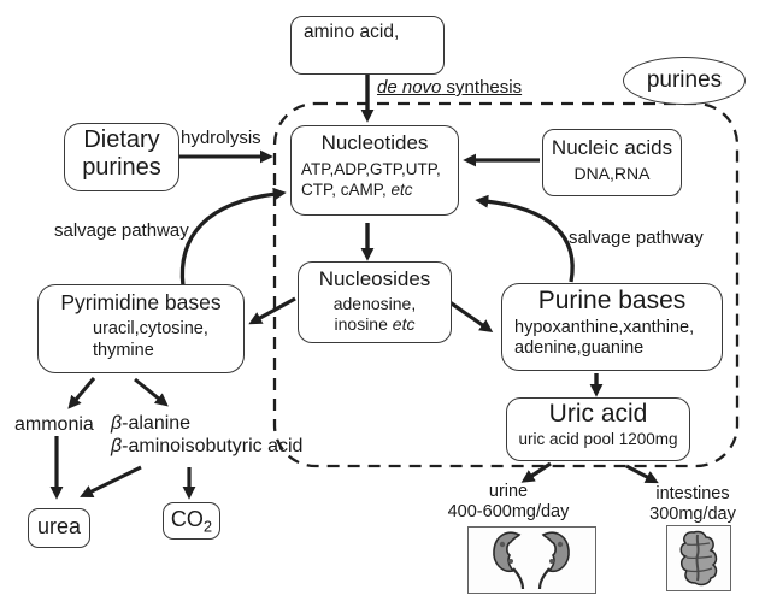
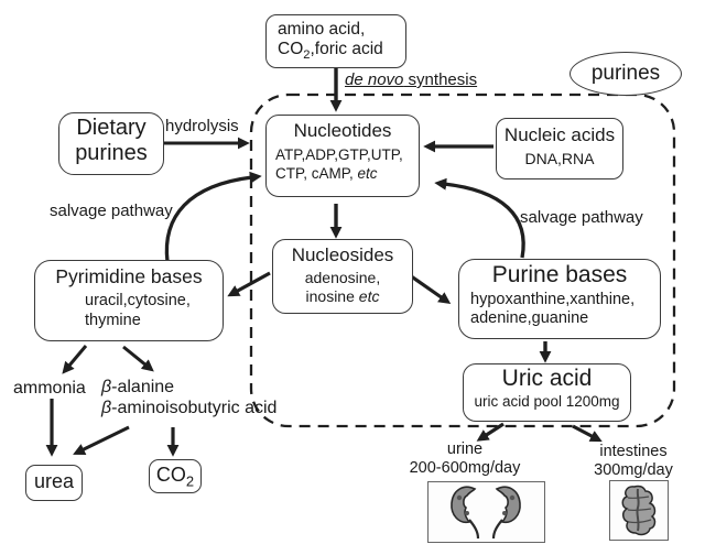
  purines
  amino acid,
+ CO2,foric acid
  de novo synthesis
  Dietary
  purines
  hydrolysis
  Nucleotides
  ATP,ADP,GTP,UTP,
  CTP, cAMP, etc
  Nucleic acids
  DNA,RNA
  salvage pathway
  salvage pathway
  Nucleosides
  adenosine,
  inosine etc
  Pyrimidine bases
  uracil,cytosine,
  thymine
  Purine bases
  hypoxanthine,xanthine,
  adenine,guanine
  Uric acid
  uric acid pool 1200mg
  ammonia
  β-alanine
  β-aminoisobutyric acid
  urea
  CO2
  urine
- 400-600mg/day
+ 200-600mg/day
  intestines
  300mg/day
